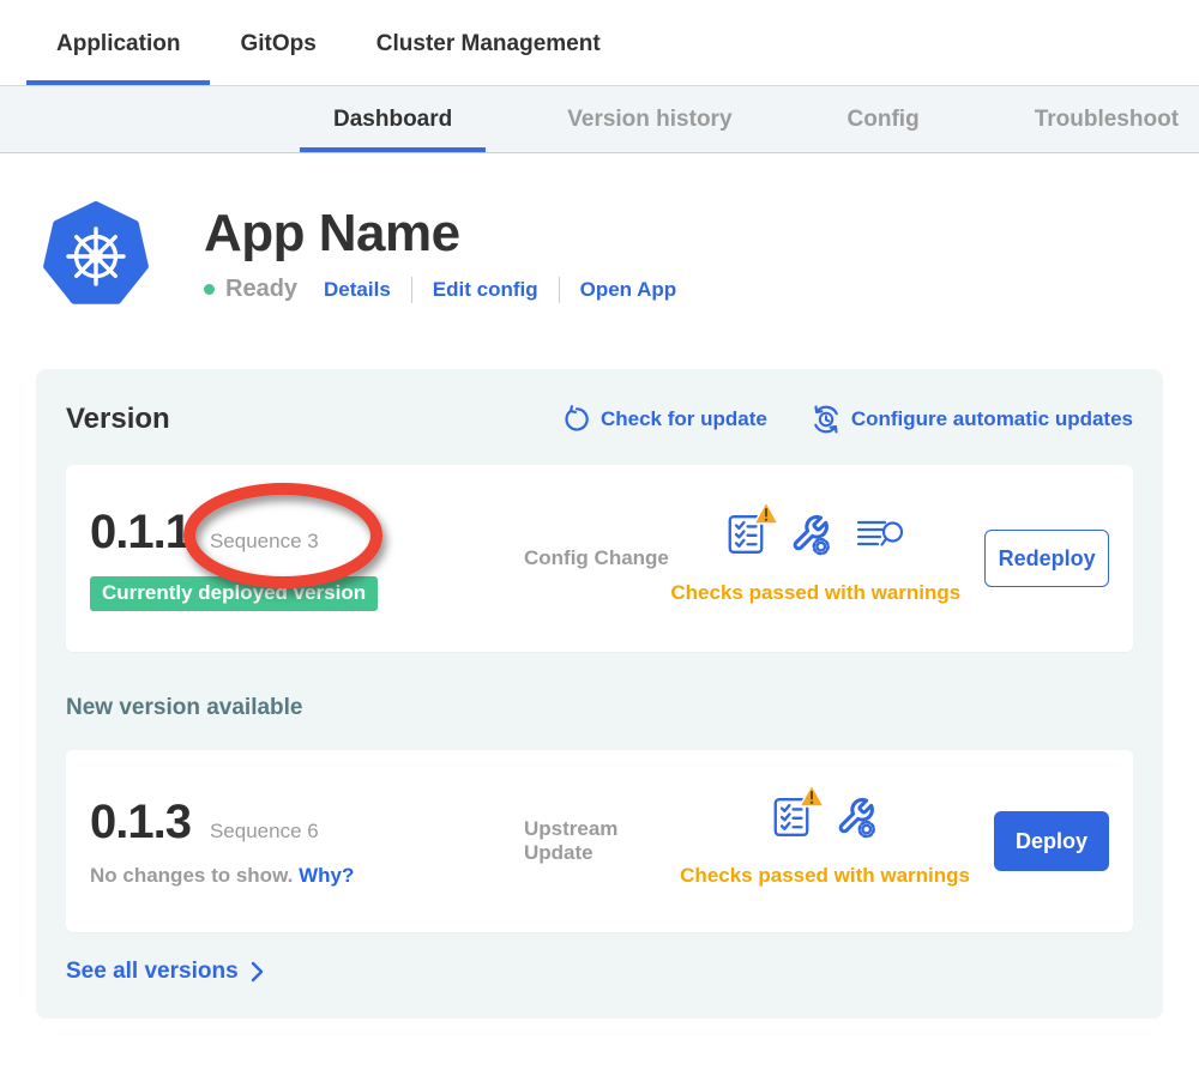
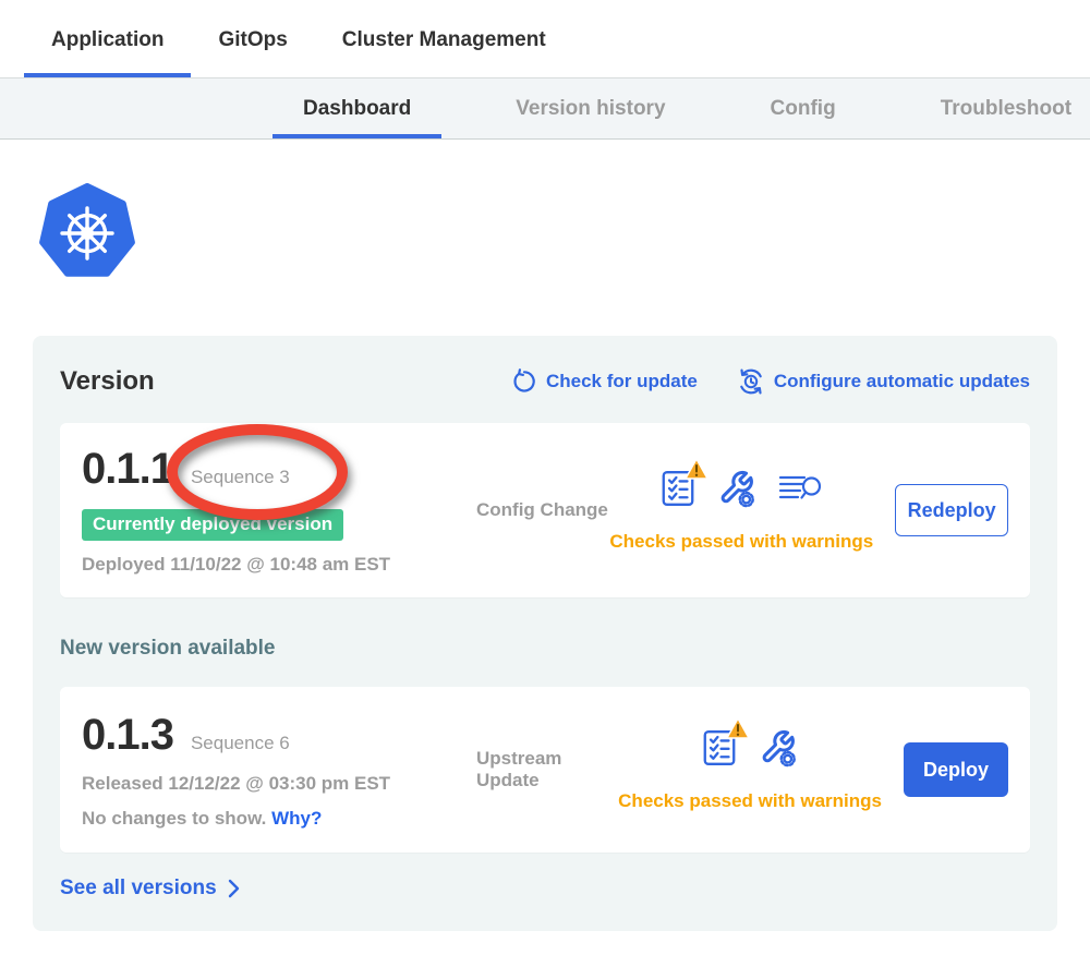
  Application
  GitOps
  Cluster Management
  Dashboard
  Version history
  Config
  Troubleshoot
- App Name
- Ready
- Details
- Edit config
- Open App
  Version
  Check for update
  Configure automatic updates
  0.1.1
  Sequence 3
  Currently deployed version
+ Deployed 11/10/22 @ 10:48 am EST
  Config Change
  Checks passed with warnings
  Redeploy
  New version available
  0.1.3
  Sequence 6
+ Released 12/12/22 @ 03:30 pm EST
  No changes to show. Why?
  Upstream Update
  Checks passed with warnings
  Deploy
  See all versions
